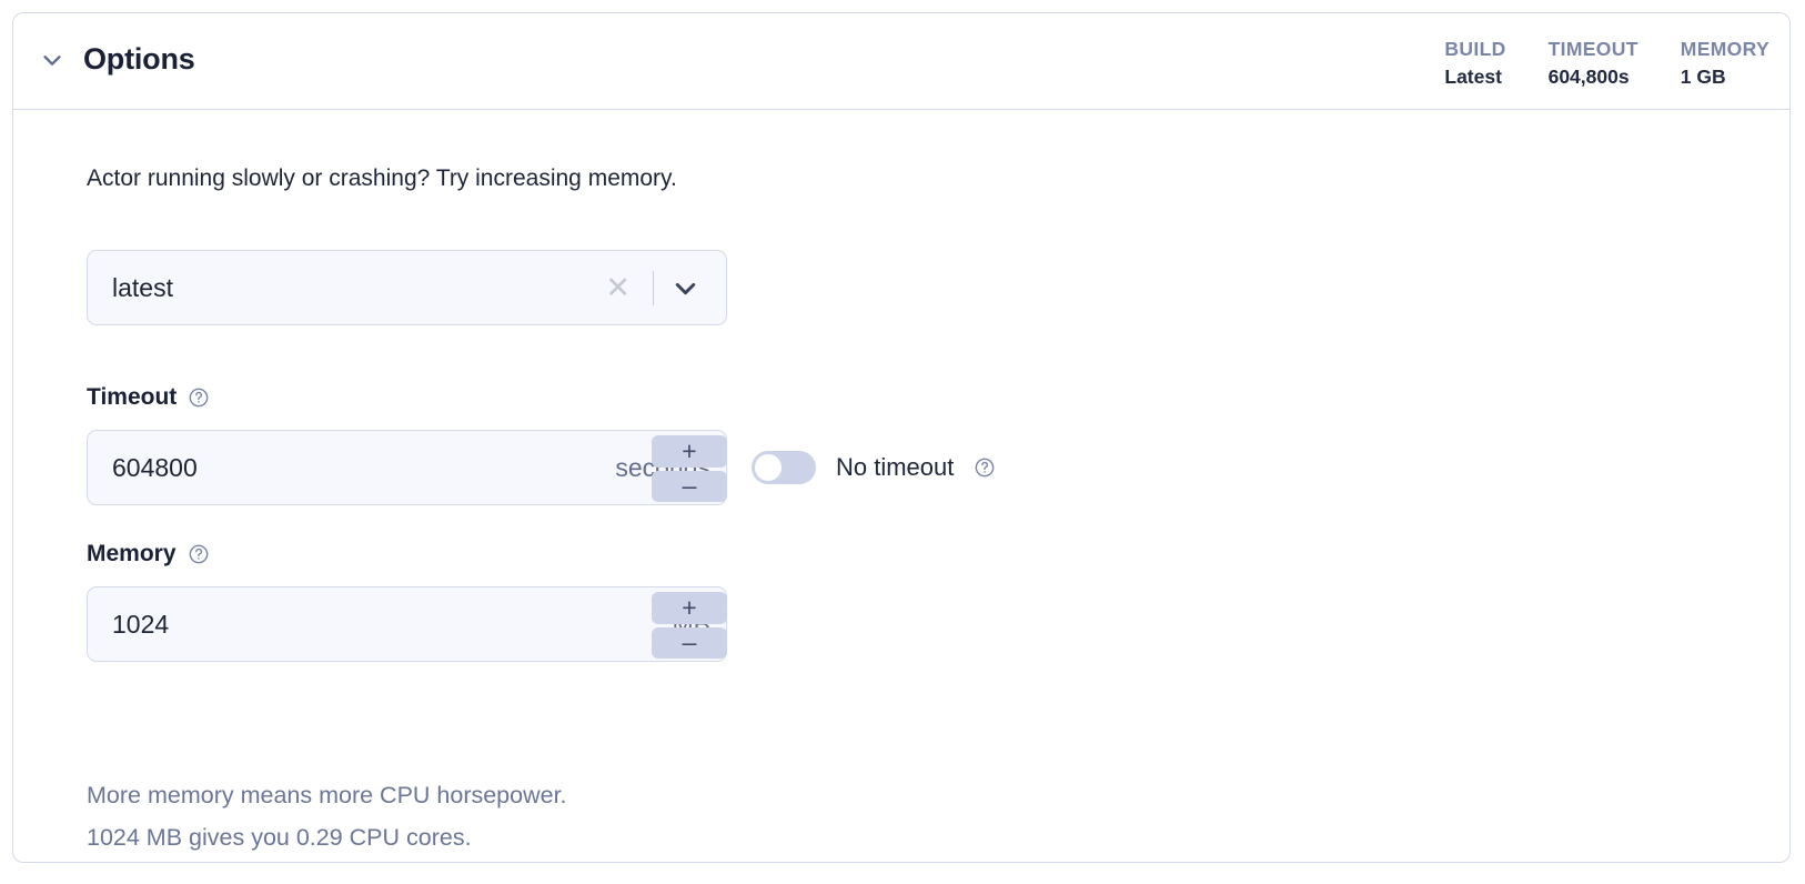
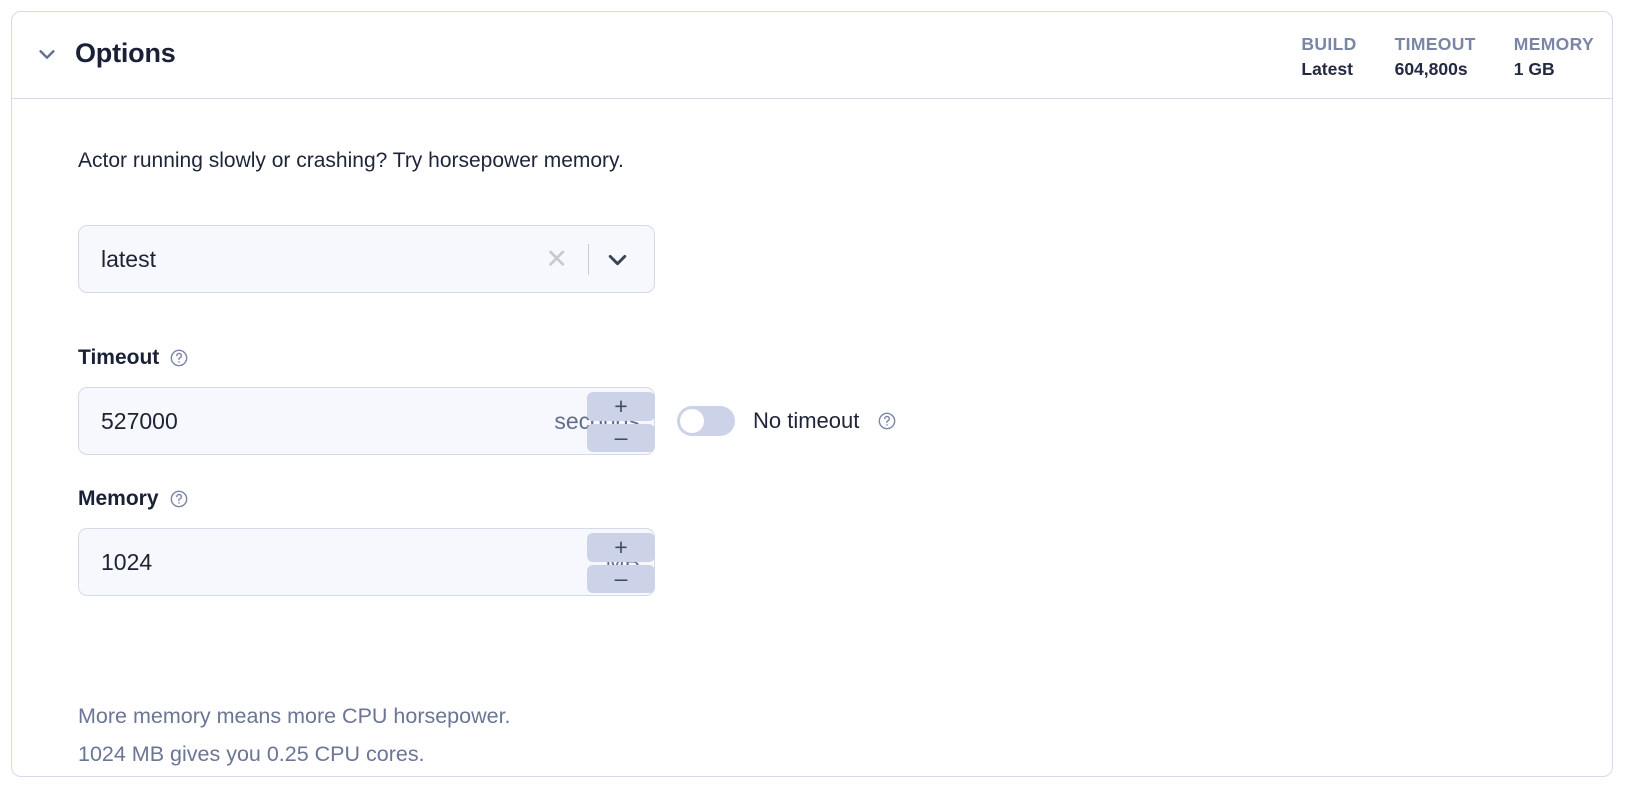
  Options
  BUILD
  Latest
  TIMEOUT
  604,800s
  MEMORY
  1 GB
- Actor running slowly or crashing? Try increasing memory.
+ Actor running slowly or crashing? Try horsepower memory.
  latest
  ✕
  Timeout
- 604800
+ 527000
  seconds
  +
  –
  No timeout
  Memory
  1024
  MB
  +
  –
  More memory means more CPU horsepower.
- 1024 MB gives you 0.29 CPU cores.
+ 1024 MB gives you 0.25 CPU cores.
